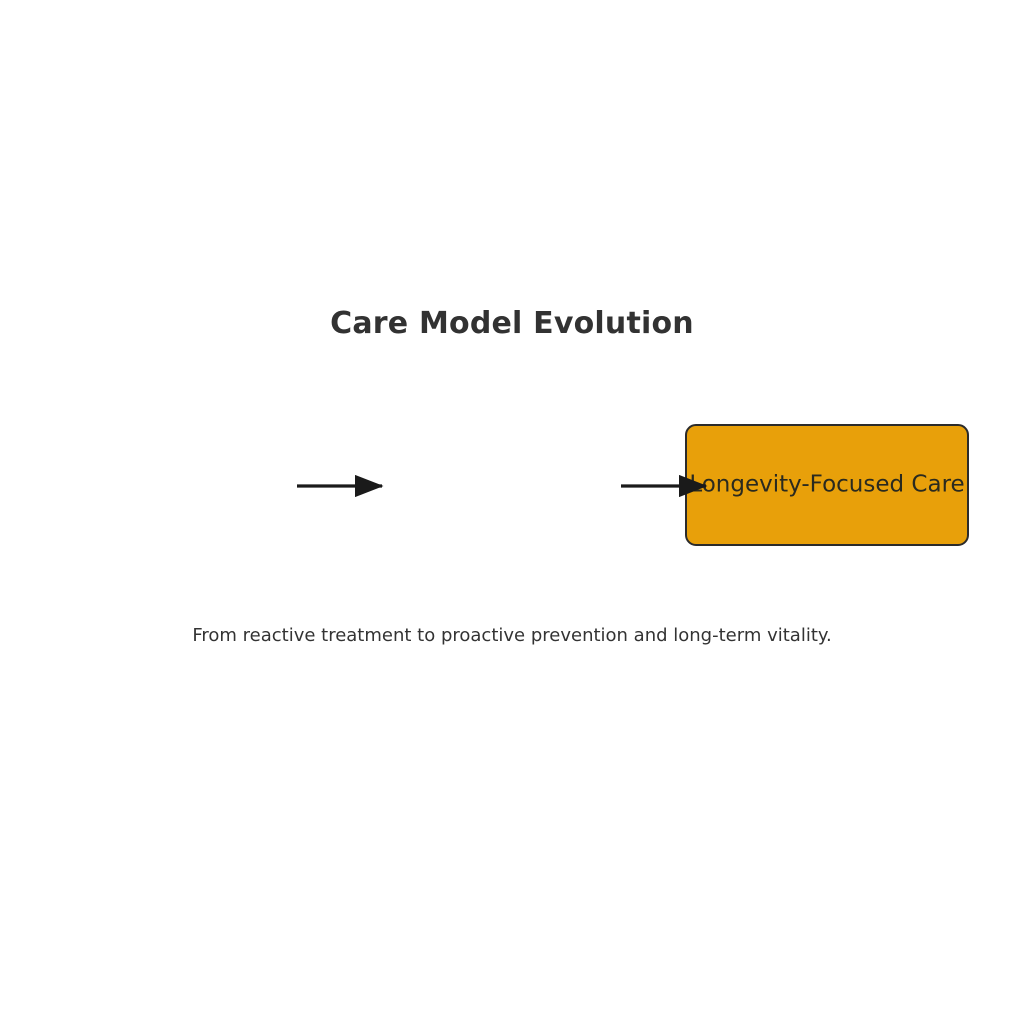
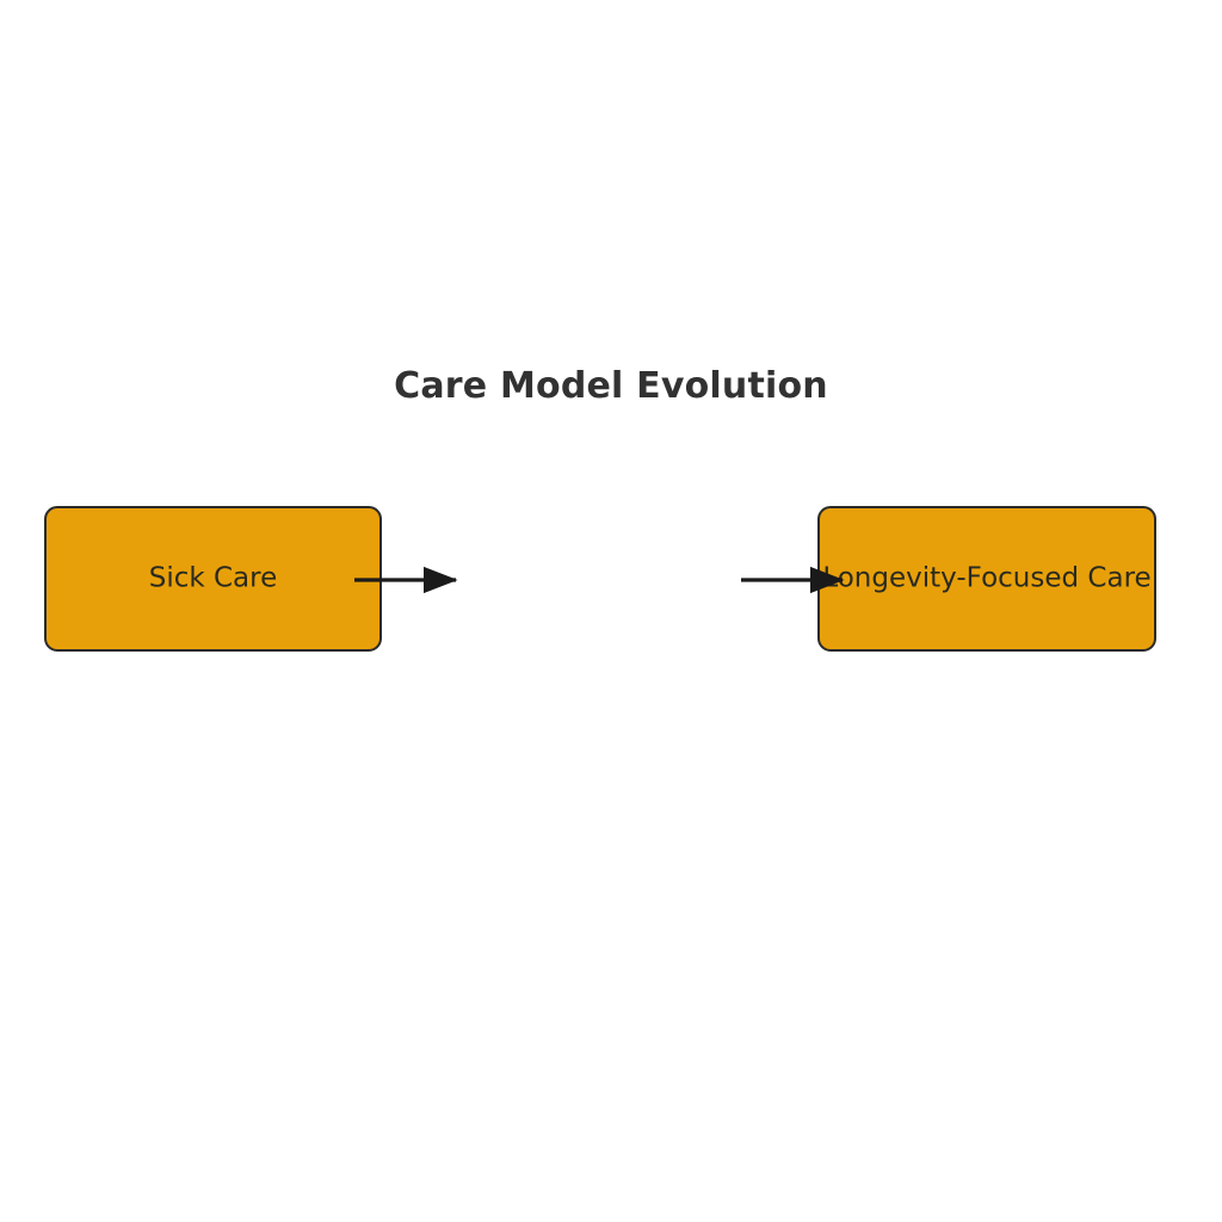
  Care Model Evolution
+ Sick Care
  ongevity-Focused Care
- From reactive treatment to proactive prevention and long-term vitality.
